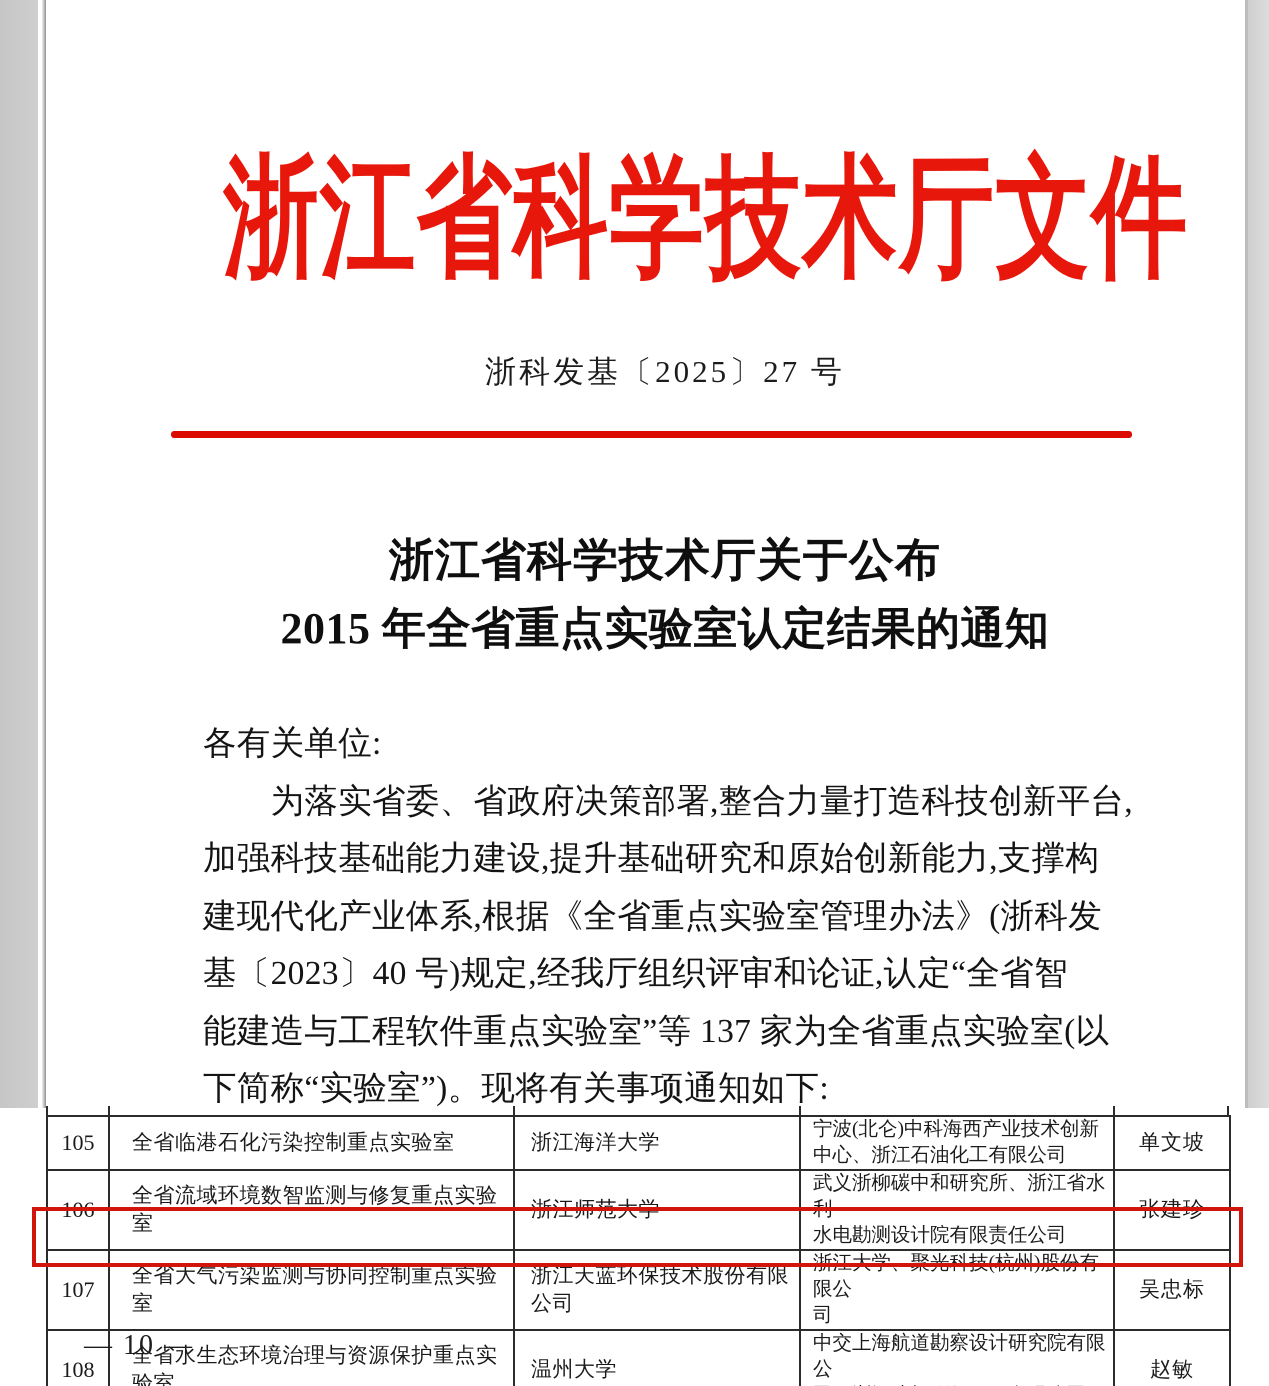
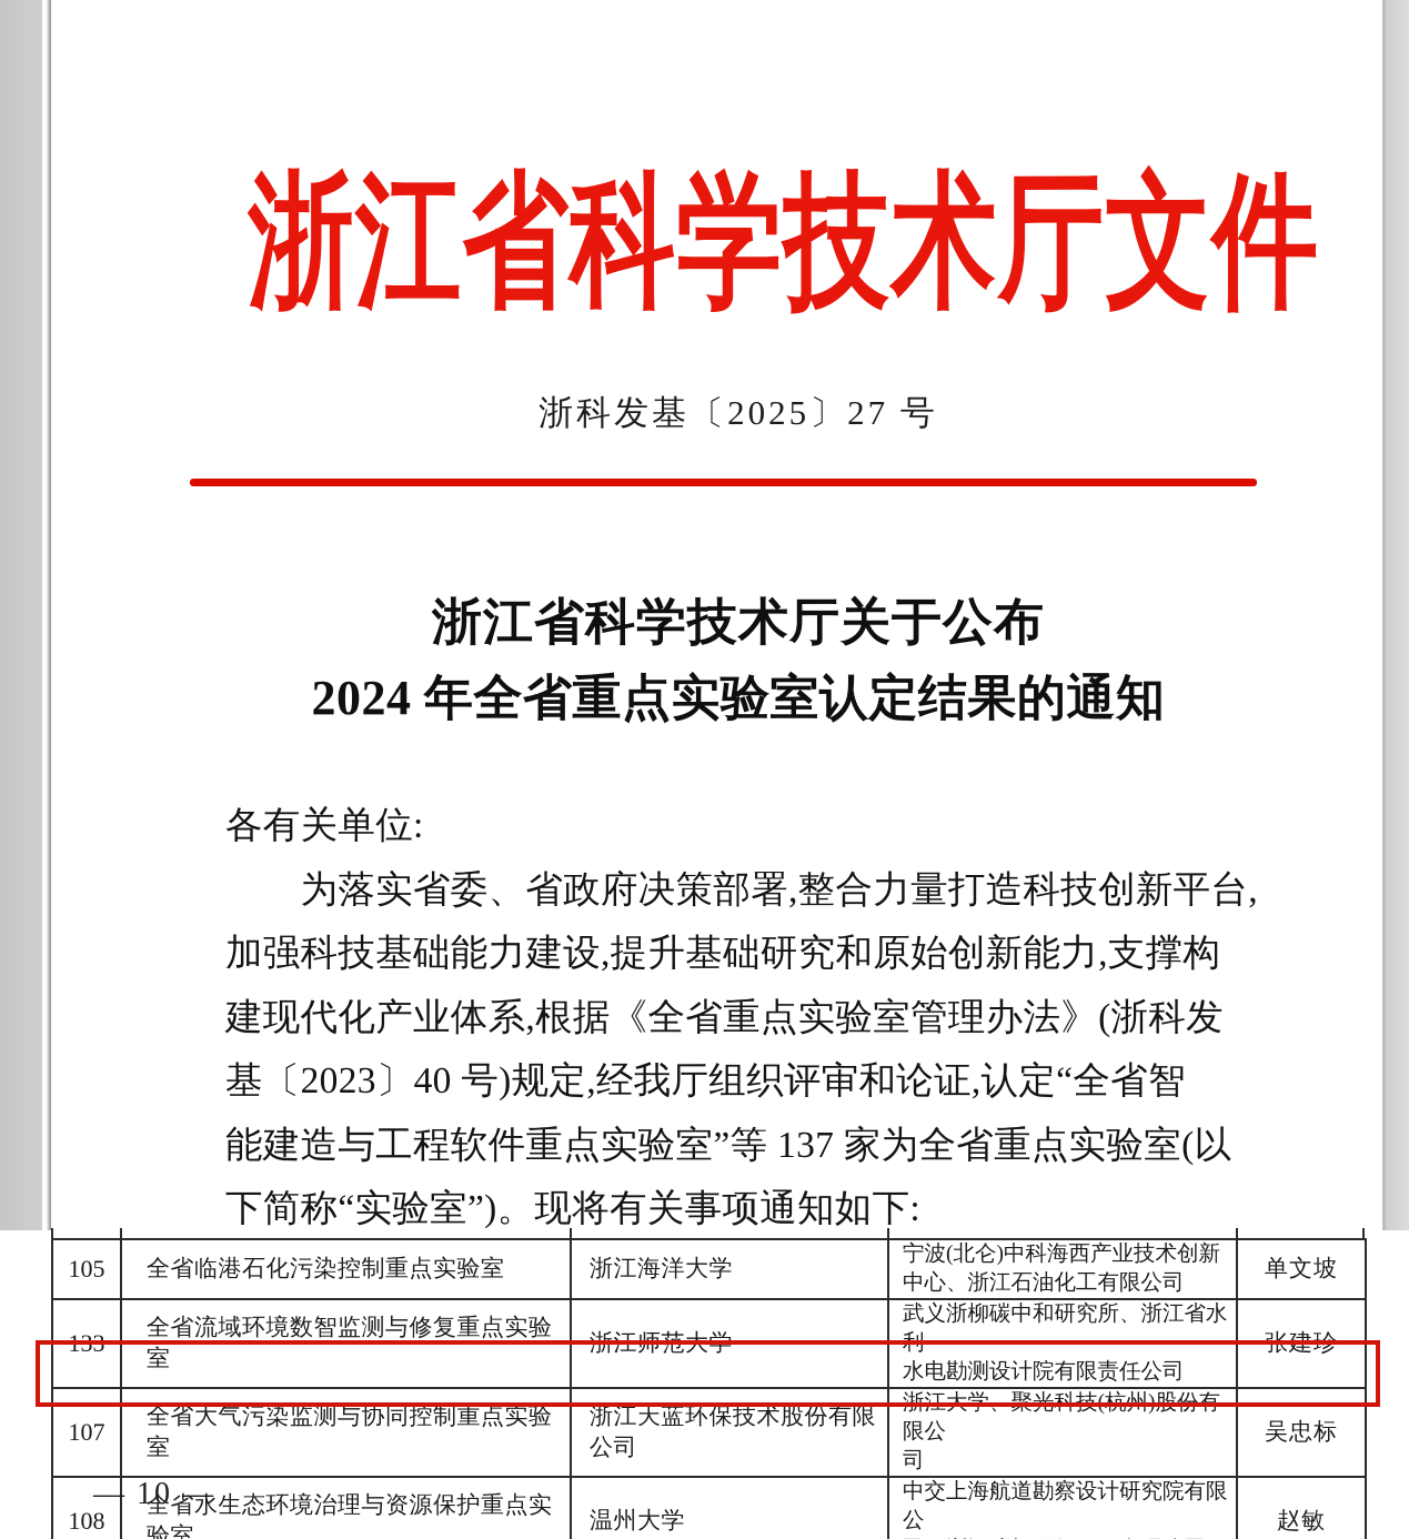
  浙江省科学技术厅文件
  浙科发基〔2025〕27 号
  浙江省科学技术厅关于公布
- 2015 年全省重点实验室认定结果的通知
+ 2024 年全省重点实验室认定结果的通知
  各有关单位:
  为落实省委、省政府决策部署,整合力量打造科技创新平台,
  加强科技基础能力建设,提升基础研究和原始创新能力,支撑构
  建现代化产业体系,根据《全省重点实验室管理办法》(浙科发
  基〔2023〕40 号)规定,经我厅组织评审和论证,认定“全省智
  能建造与工程软件重点实验室”等 137 家为全省重点实验室(以
  下简称“实验室”)。现将有关事项通知如下:
  105	全省临港石化污染控制重点实验室	浙江海洋大学	宁波(北仑)中科海西产业技术创新 中心、浙江石油化工有限公司	单文坡
- 106	全省流域环境数智监测与修复重点实验室	浙江师范大学	武义浙柳碳中和研究所、浙江省水利 水电勘测设计院有限责任公司	张建珍
+ 133	全省流域环境数智监测与修复重点实验室	浙江师范大学	武义浙柳碳中和研究所、浙江省水利 水电勘测设计院有限责任公司	张建珍
  107	全省大气污染监测与协同控制重点实验室	浙江天蓝环保技术股份有限公司	浙江大学、聚光科技(杭州)股份有限公 司	吴忠标
  108	全省水生态环境治理与资源保护重点实验室	温州大学	中交上海航道勘察设计研究院有限公	赵敏
  — 10 —
